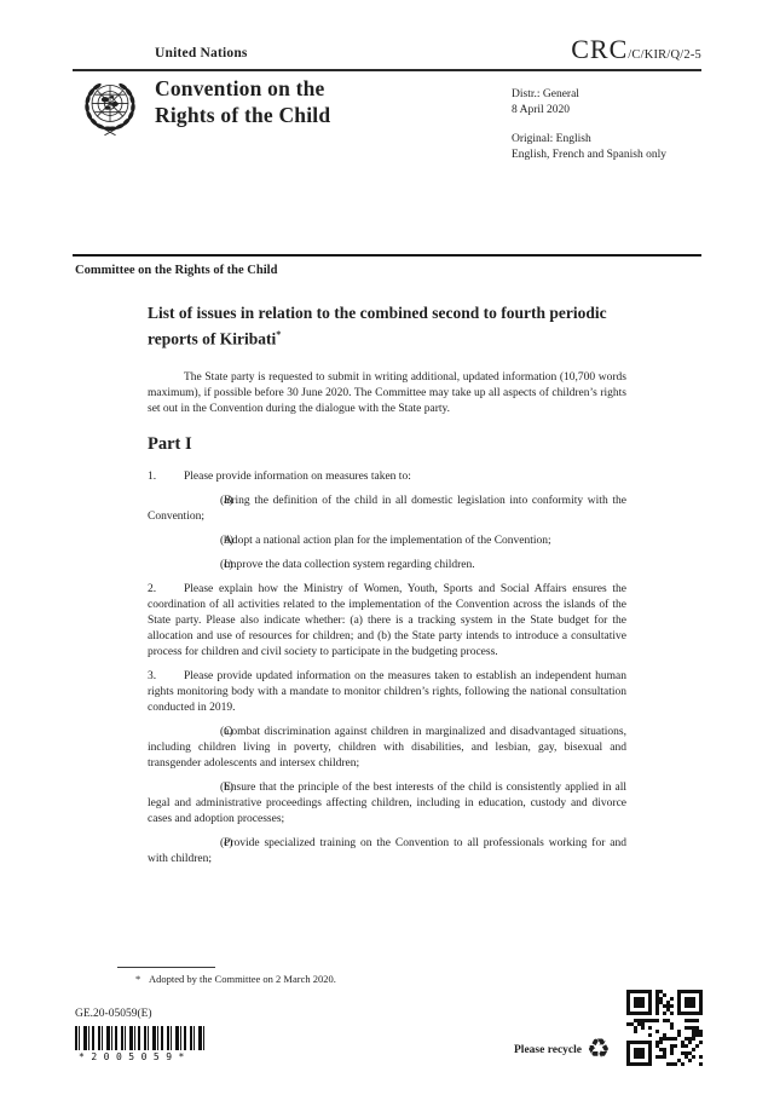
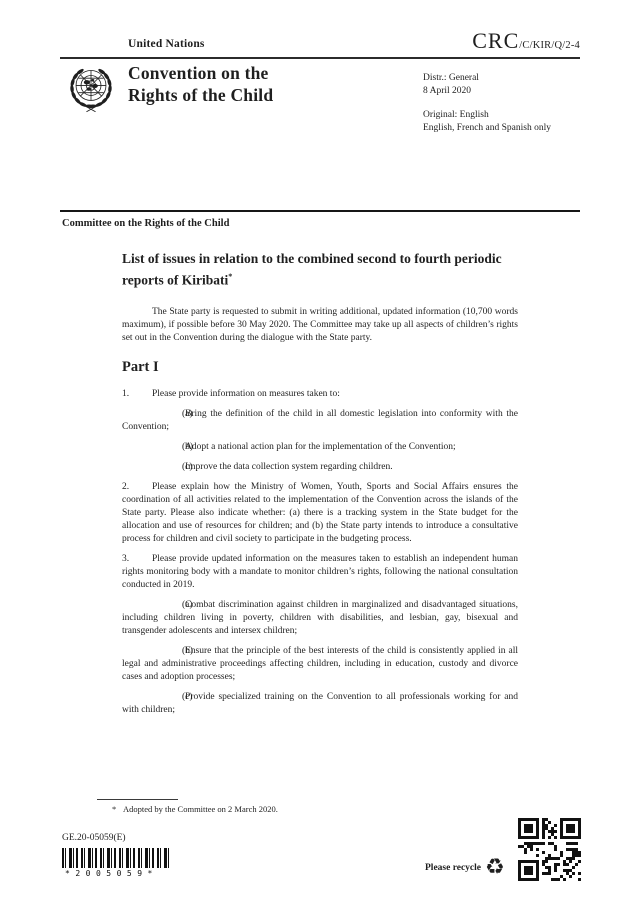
  United Nations
  CRC
- /C/KIR/Q/2-5
+ /C/KIR/Q/2-4
  Convention on the
  Rights of the Child
  Distr.: General
  8 April 2020
  Original: English
  English, French and Spanish only
  Committee on the Rights of the Child
  List of issues in relation to the combined second to fourth periodic reports of Kiribati*
- The State party is requested to submit in writing additional, updated information (10,700 words maximum), if possible before 30 June 2020. The Committee may take up all aspects of children’s rights set out in the Convention during the dialogue with the State party.
+ The State party is requested to submit in writing additional, updated information (10,700 words maximum), if possible before 30 May 2020. The Committee may take up all aspects of children’s rights set out in the Convention during the dialogue with the State party.
  Part I
  1. Please provide information on measures taken to:
  (a)Bring the definition of the child in all domestic legislation into conformity with the Convention;
  (b)Adopt a national action plan for the implementation of the Convention;
  (c)Improve the data collection system regarding children.
  2. Please explain how the Ministry of Women, Youth, Sports and Social Affairs ensures the coordination of all activities related to the implementation of the Convention across the islands of the State party. Please also indicate whether: (a) there is a tracking system in the State budget for the allocation and use of resources for children; and (b) the State party intends to introduce a consultative process for children and civil society to participate in the budgeting process.
  3. Please provide updated information on the measures taken to establish an independent human rights monitoring body with a mandate to monitor children’s rights, following the national consultation conducted in 2019.
  (a)Combat discrimination against children in marginalized and disadvantaged situations, including children living in poverty, children with disabilities, and lesbian, gay, bisexual and transgender adolescents and intersex children;
  (b)Ensure that the principle of the best interests of the child is consistently applied in all legal and administrative proceedings affecting children, including in education, custody and divorce cases and adoption processes;
  (c)Provide specialized training on the Convention to all professionals working for and with children;
  * Adopted by the Committee on 2 March 2020.
  GE.20-05059(E)
  *2005059*
  Please recycle
  ♻
